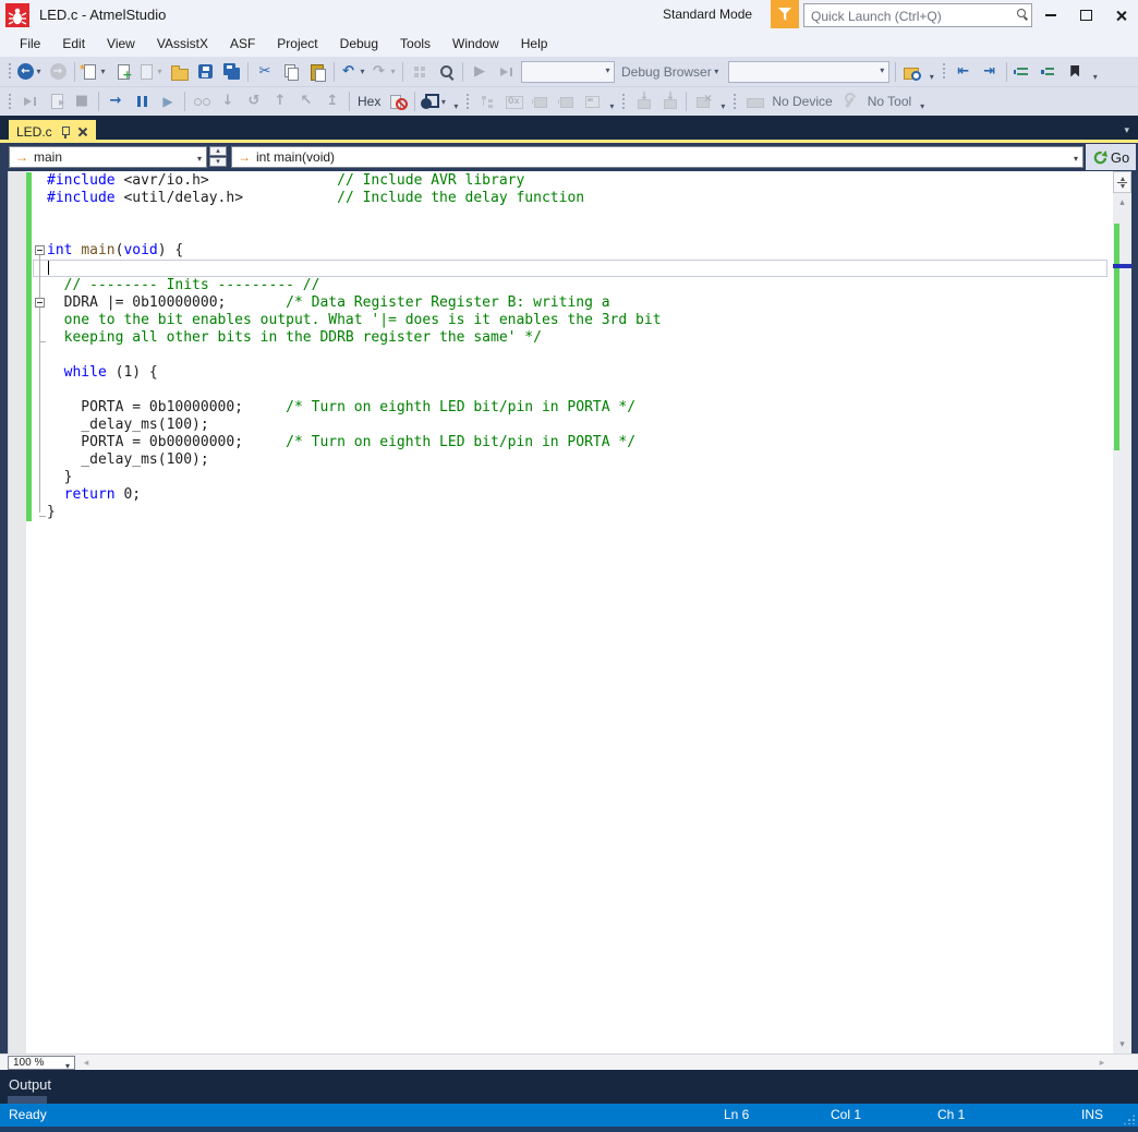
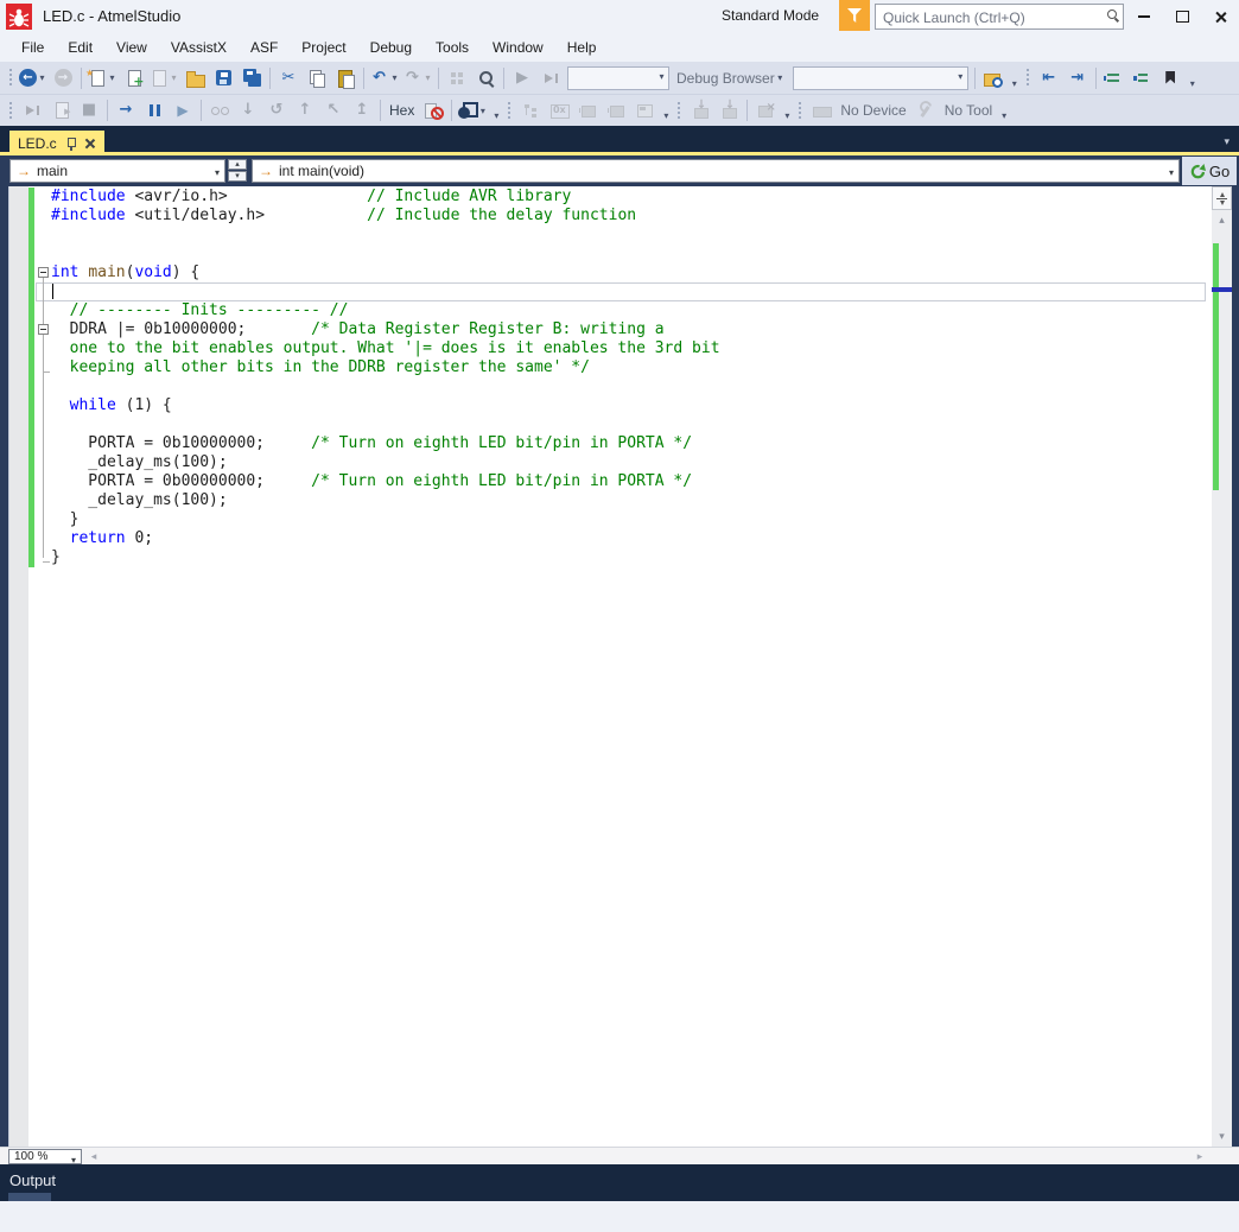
  LED.c - AtmelStudio
  Standard Mode
  Quick Launch (Ctrl+Q)
  File
  Edit
  View
  VAssistX
  ASF
  Project
  Debug
  Tools
  Window
  Help
  ←
  →
  ✂
  ↶
  ↷
  ▶
  Debug Browser
  ⇤
  ⇥
  ■
  →
  ▶
  ↓
  ↺
  ↑
  ↖
  ↥
  Hex
  0x
  No Device
  No Tool
  LED.c
  ▾
  main
  int main(void)
  Go
  #include <avr/io.h> // Include AVR library
  #include <util/delay.h> // Include the delay function
  int main(void) {
  // -------- Inits --------- //
  DDRA |= 0b10000000; /* Data Register Register B: writing a
  one to the bit enables output. What '|= does is it enables the 3rd bit
  keeping all other bits in the DDRB register the same' */
  while (1) {
  PORTA = 0b10000000; /* Turn on eighth LED bit/pin in PORTA */
  _delay_ms(100);
  PORTA = 0b00000000; /* Turn on eighth LED bit/pin in PORTA */
  _delay_ms(100);
  }
  return 0;
  }
  100 %
  Output
- Ready
- Ln 6
- Col 1
- Ch 1
- INS
